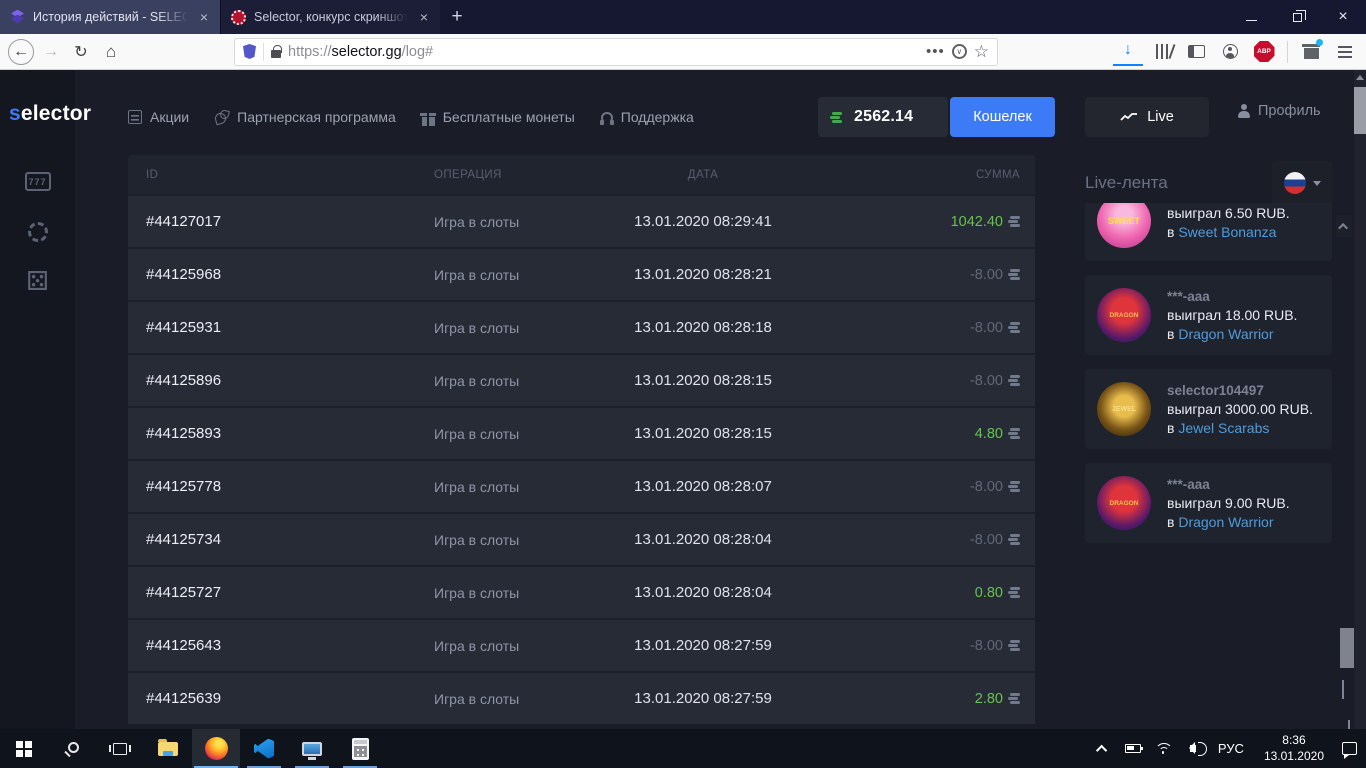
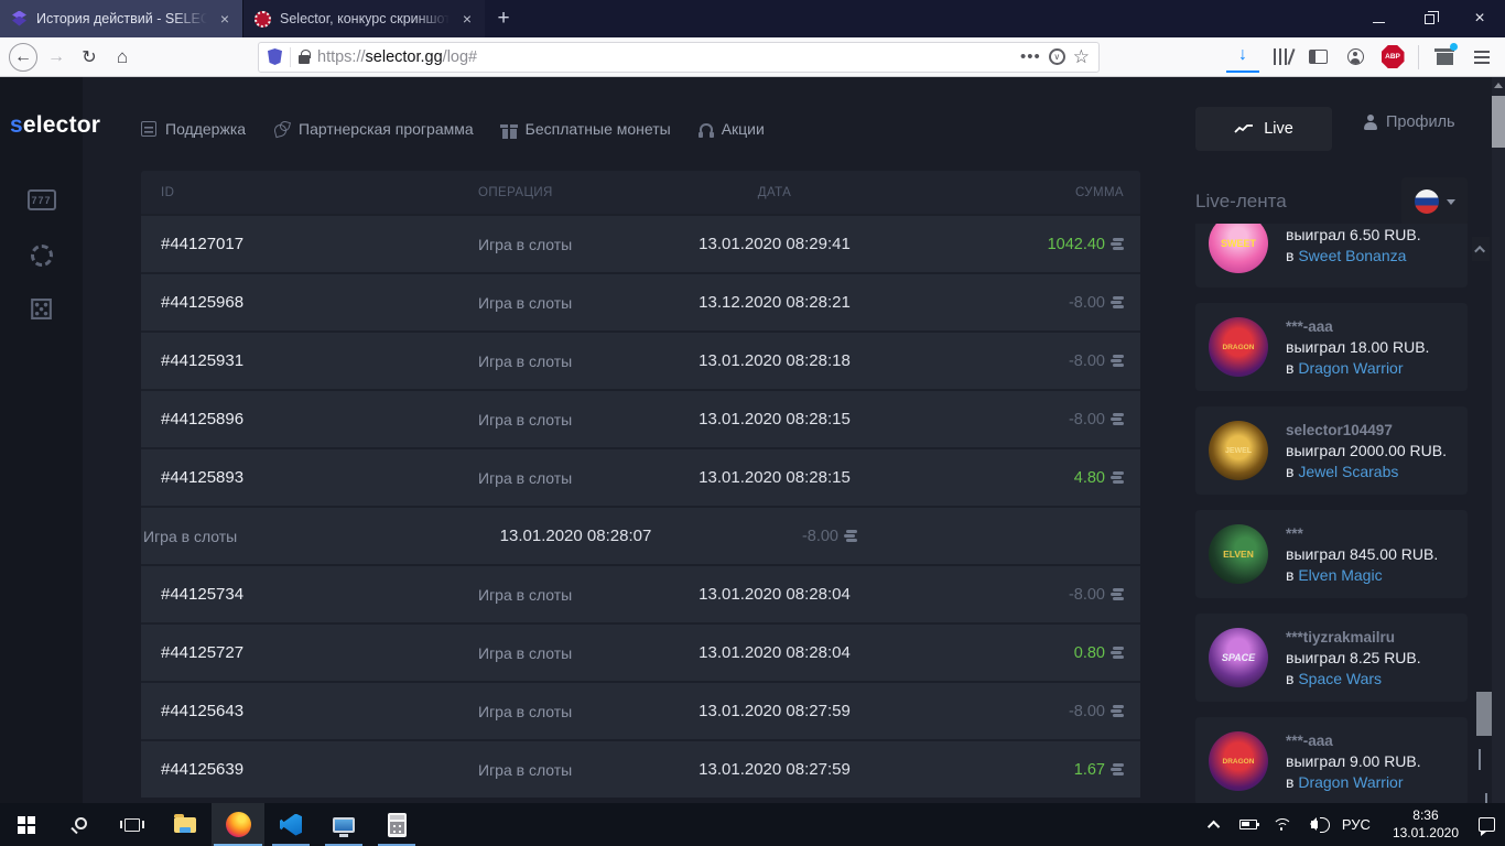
  История действий - SELEC
  ×
  Selector, конкурс скриншот
  ×
  +
  ×
  ←
  →
  ↻
  ⌂
  https://
  selector.gg
  /log#
  •••
  ∨
  ☆
  ↓
  selector
  777
  ⚄
- Акции
+ Поддержка
  Партнерская программа
  Бесплатные монеты
- Поддержка
+ Акции
- 2562.14
- Кошелек
  Live
  Профиль
  ID
  ОПЕРАЦИЯ
  ДАТА
  СУММА
  #44127017
  Игра в слоты
  13.01.2020 08:29:41
  1042.40
  #44125968
  Игра в слоты
- 13.01.2020 08:28:21
+ 13.12.2020 08:28:21
  -8.00
  #44125931
  Игра в слоты
  13.01.2020 08:28:18
  -8.00
  #44125896
  Игра в слоты
  13.01.2020 08:28:15
  -8.00
  #44125893
  Игра в слоты
  13.01.2020 08:28:15
  4.80
- #44125778
  Игра в слоты
  13.01.2020 08:28:07
  -8.00
  #44125734
  Игра в слоты
  13.01.2020 08:28:04
  -8.00
  #44125727
  Игра в слоты
  13.01.2020 08:28:04
  0.80
  #44125643
  Игра в слоты
  13.01.2020 08:27:59
  -8.00
  #44125639
  Игра в слоты
  13.01.2020 08:27:59
- 2.80
+ 1.67
  Live-лента
  SWEET
  выиграл 6.50 RUB.
  в Sweet Bonanza
  ***-aaa
  выиграл 18.00 RUB.
  в Dragon Warrior
  selector104497
- выиграл 3000.00 RUB.
+ выиграл 2000.00 RUB.
  в Jewel Scarabs
+ ELVEN
+ ***
+ выиграл 845.00 RUB.
+ в Elven Magic
+ SPACE
+ ***tiyzrakmailru
+ выиграл 8.25 RUB.
+ в Space Wars
  ***-aaa
  выиграл 9.00 RUB.
  в Dragon Warrior
  РУС
  8:36
  13.01.2020
